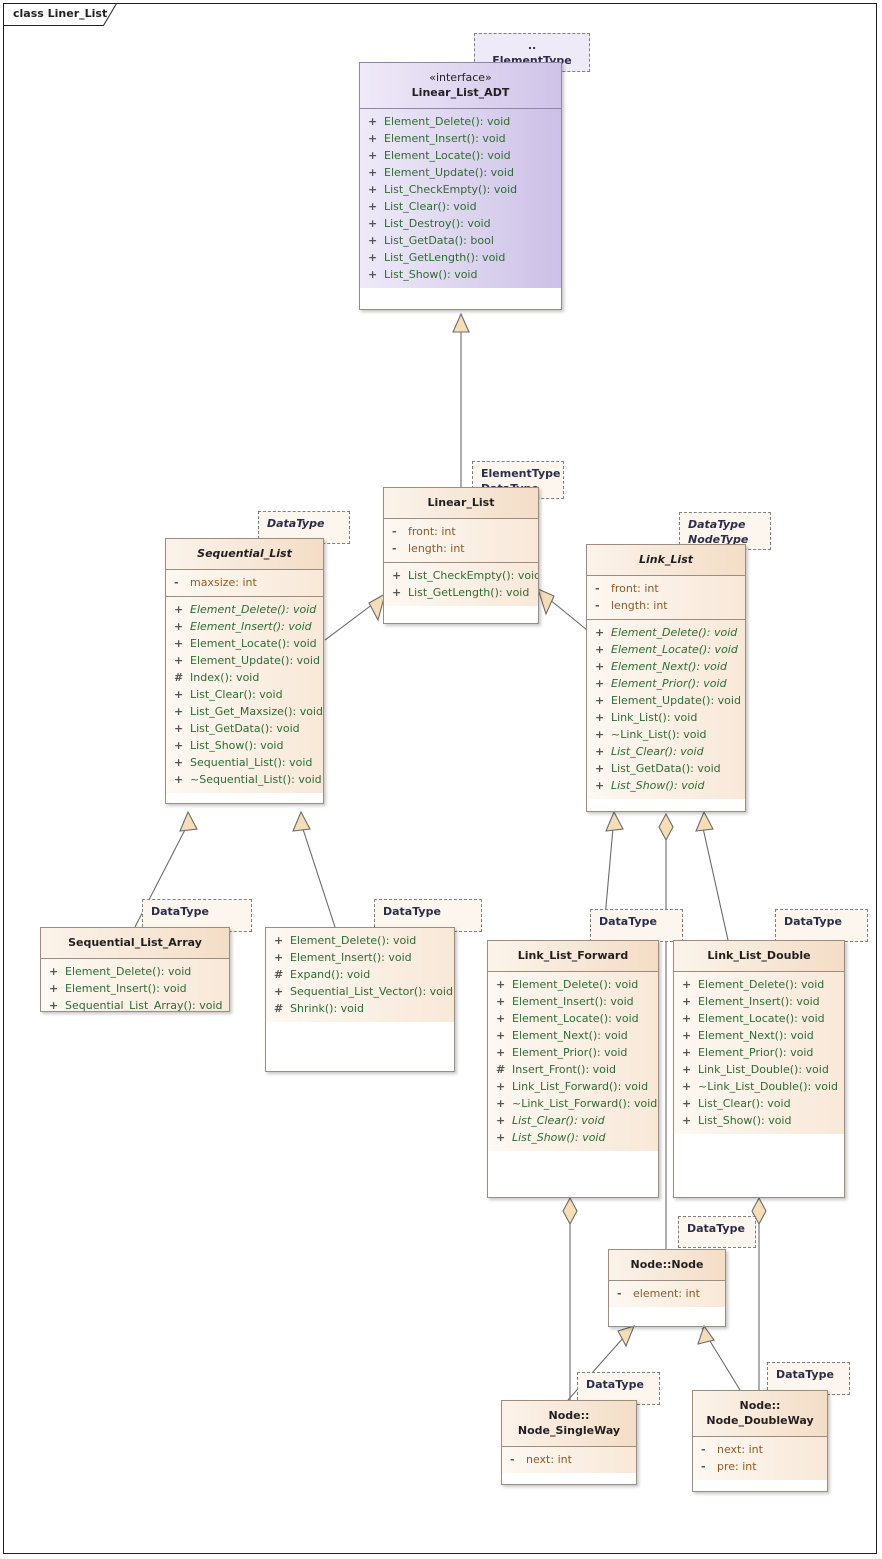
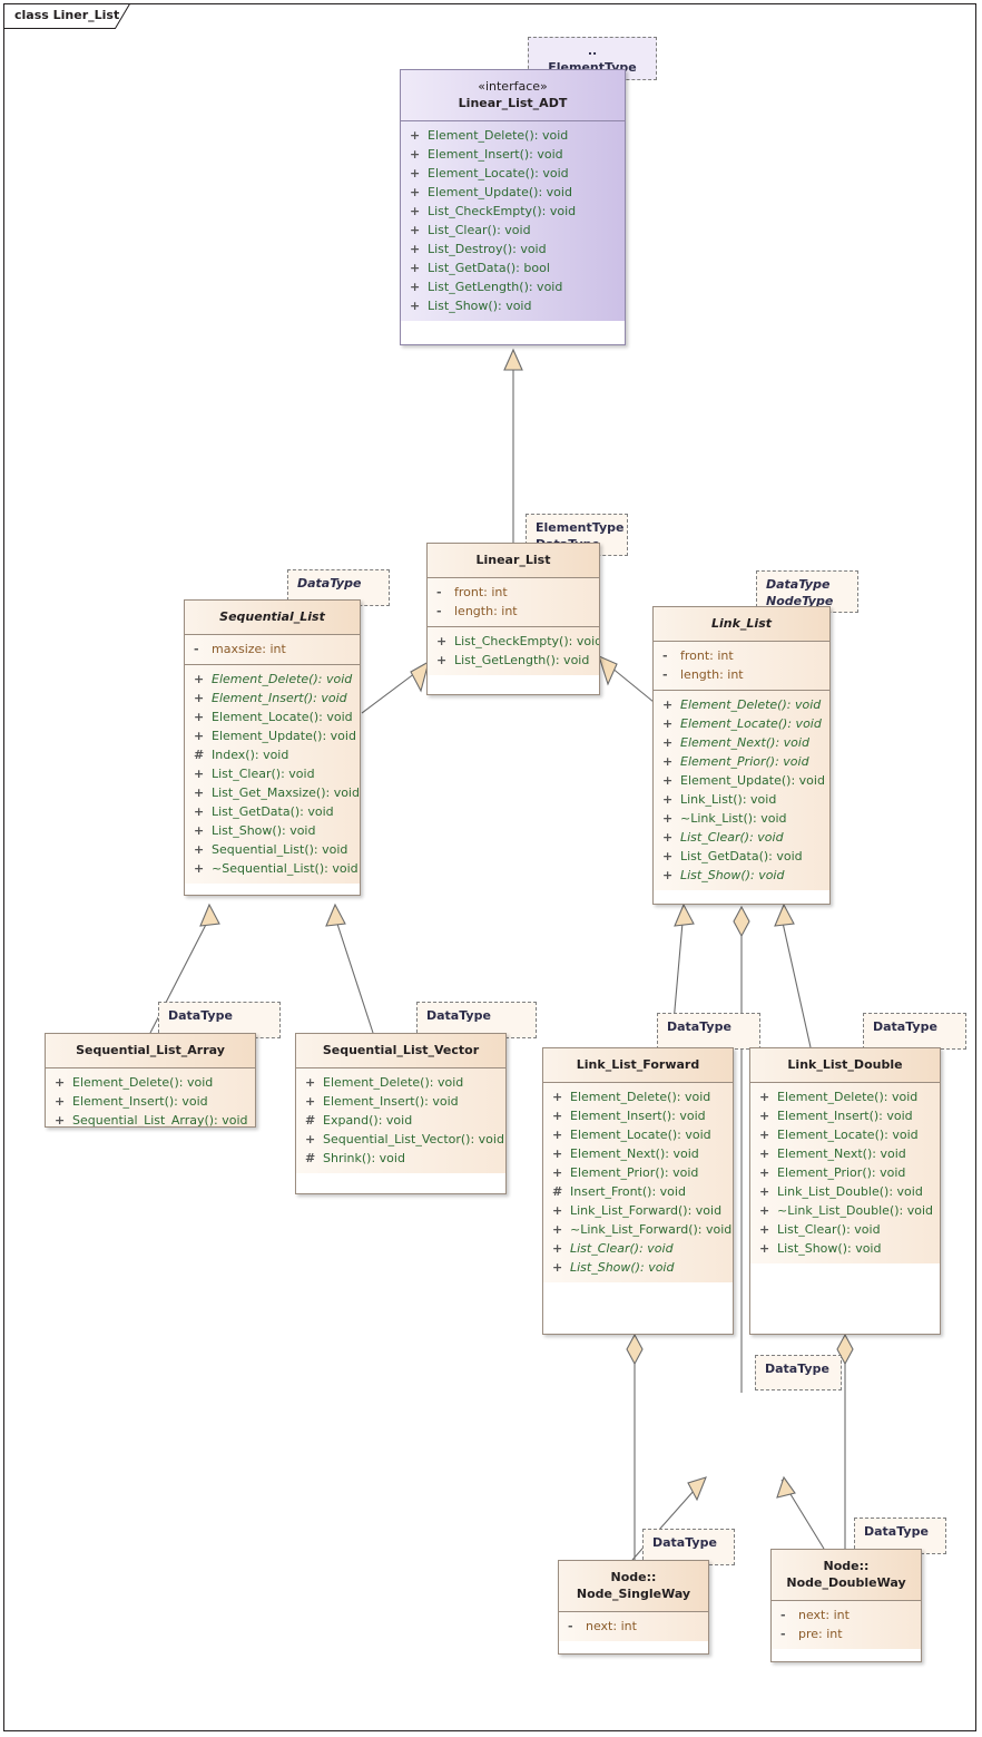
  class Liner_List
  ..
  ElementType
  ElementType
  DataType
  DataType
  NodeType
  DataType
  DataType
  DataType
  DataType
  DataType
  DataType
  DataType
  «interface»
  Linear_List_ADT
  + Element_Delete(): void
  + Element_Insert(): void
  + Element_Locate(): void
  + Element_Update(): void
  + List_CheckEmpty(): void
  + List_Clear(): void
  + List_Destroy(): void
  + List_GetData(): bool
  + List_GetLength(): void
  + List_Show(): void
  Linear_List
  - front: int
  - length: int
  + List_CheckEmpty(): void
  + List_GetLength(): void
  Sequential_List
  - maxsize: int
  + Element_Delete(): void
  + Element_Insert(): void
  + Element_Locate(): void
  + Element_Update(): void
  # Index(): void
  + List_Clear(): void
  + List_Get_Maxsize(): void
  + List_GetData(): void
  + List_Show(): void
  + Sequential_List(): void
  + ~Sequential_List(): void
  Link_List
  - front: int
  - length: int
  + Element_Delete(): void
  + Element_Locate(): void
  + Element_Next(): void
  + Element_Prior(): void
  + Element_Update(): void
  + Link_List(): void
  + ~Link_List(): void
  + List_Clear(): void
  + List_GetData(): void
  + List_Show(): void
  Sequential_List_Array
  + Element_Delete(): void
  + Element_Insert(): void
  + Sequential_List_Array(): void
+ Sequential_List_Vector
  + Element_Delete(): void
  + Element_Insert(): void
  # Expand(): void
  + Sequential_List_Vector(): void
  # Shrink(): void
  Link_List_Forward
  + Element_Delete(): void
  + Element_Insert(): void
  + Element_Locate(): void
  + Element_Next(): void
  + Element_Prior(): void
  # Insert_Front(): void
  + Link_List_Forward(): void
  + ~Link_List_Forward(): void
  + List_Clear(): void
  + List_Show(): void
  Link_List_Double
  + Element_Delete(): void
  + Element_Insert(): void
  + Element_Locate(): void
  + Element_Next(): void
  + Element_Prior(): void
  + Link_List_Double(): void
  + ~Link_List_Double(): void
  + List_Clear(): void
  + List_Show(): void
- Node::Node
- - element: int
  Node::
  Node_SingleWay
  - next: int
  Node::
  Node_DoubleWay
  - next: int
  - pre: int
